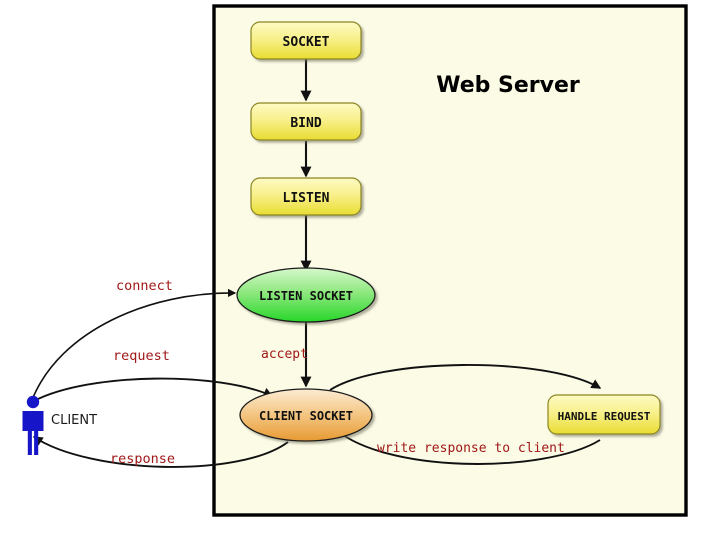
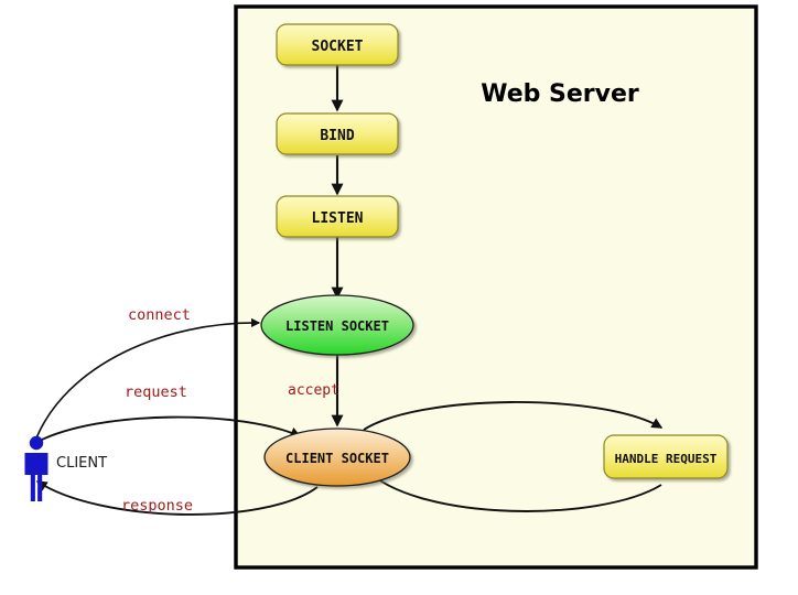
  Web Server
  SOCKET
  BIND
  LISTEN
  LISTEN SOCKET
  CLIENT SOCKET
  HANDLE REQUEST
  CLIENT
  connect
  accept
  request
- write response to client
  response
